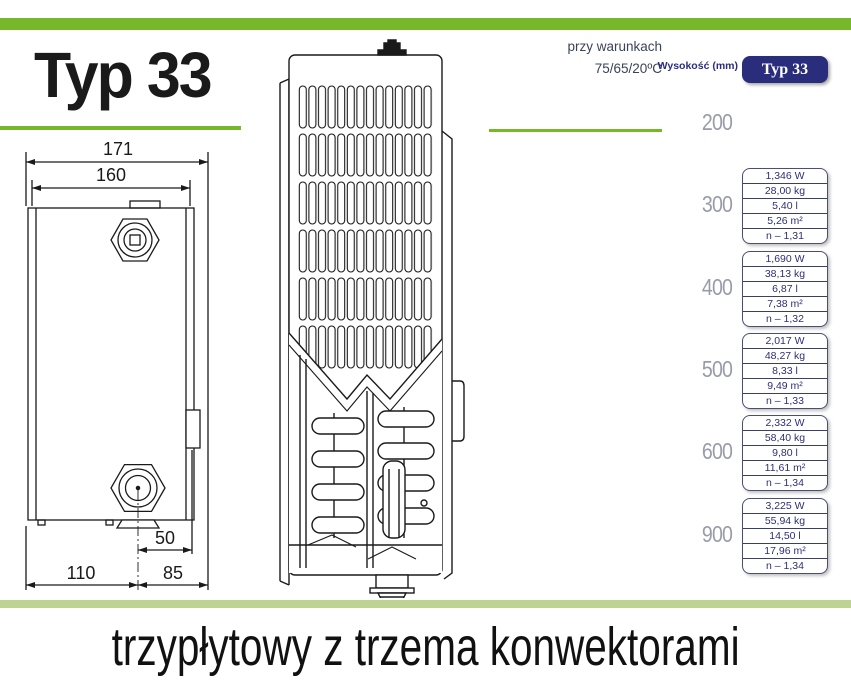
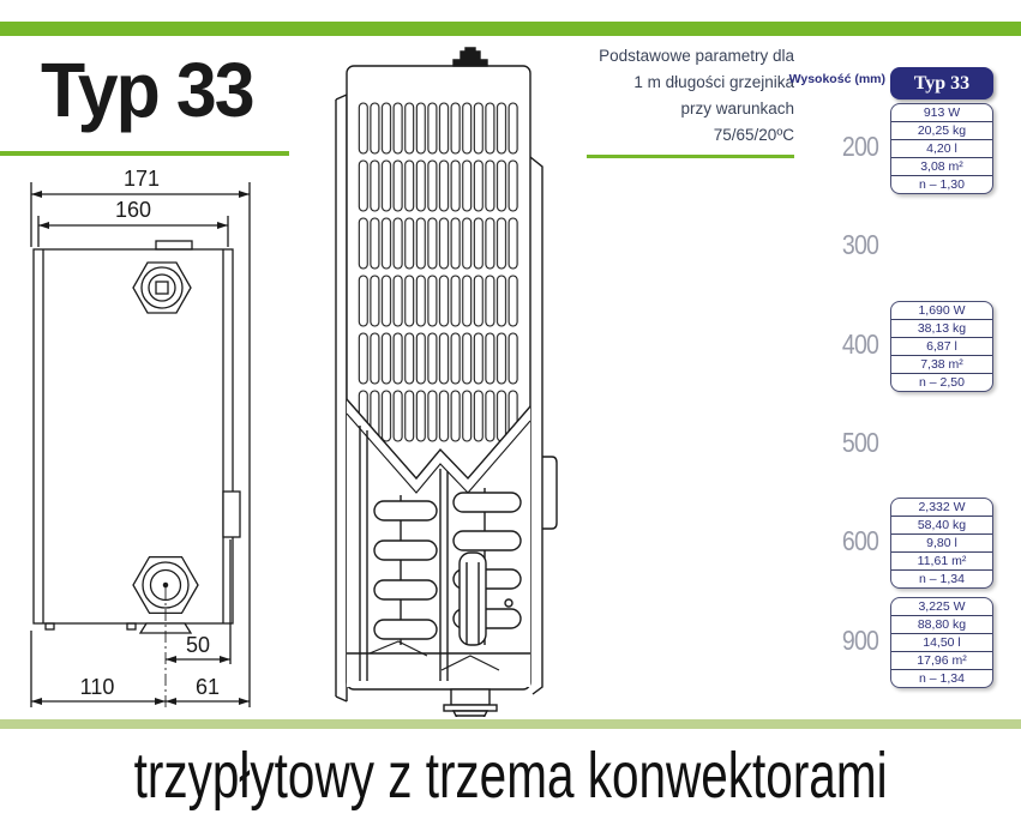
  Typ 33
+ Podstawowe parametry dla
+ 1 m długości grzejnika
  przy warunkach
  75/65/20ºC
  171
  160
  50
  110
- 85
+ 61
  Wysokość (mm)
  Typ 33
+ 913 W
+ 20,25 kg
+ 4,20 l
+ 3,08 m²
+ n – 1,30
  200
- 1,346 W
- 28,00 kg
- 5,40 l
- 5,26 m²
- n – 1,31
  300
  1,690 W
  38,13 kg
  6,87 l
  7,38 m²
- n – 1,32
+ n – 2,50
  400
- 2,017 W
- 48,27 kg
- 8,33 l
- 9,49 m²
- n – 1,33
  500
  2,332 W
  58,40 kg
  9,80 l
  11,61 m²
  n – 1,34
  600
  3,225 W
- 55,94 kg
+ 88,80 kg
  14,50 l
  17,96 m²
  n – 1,34
  900
  trzypłytowy z trzema konwektorami
